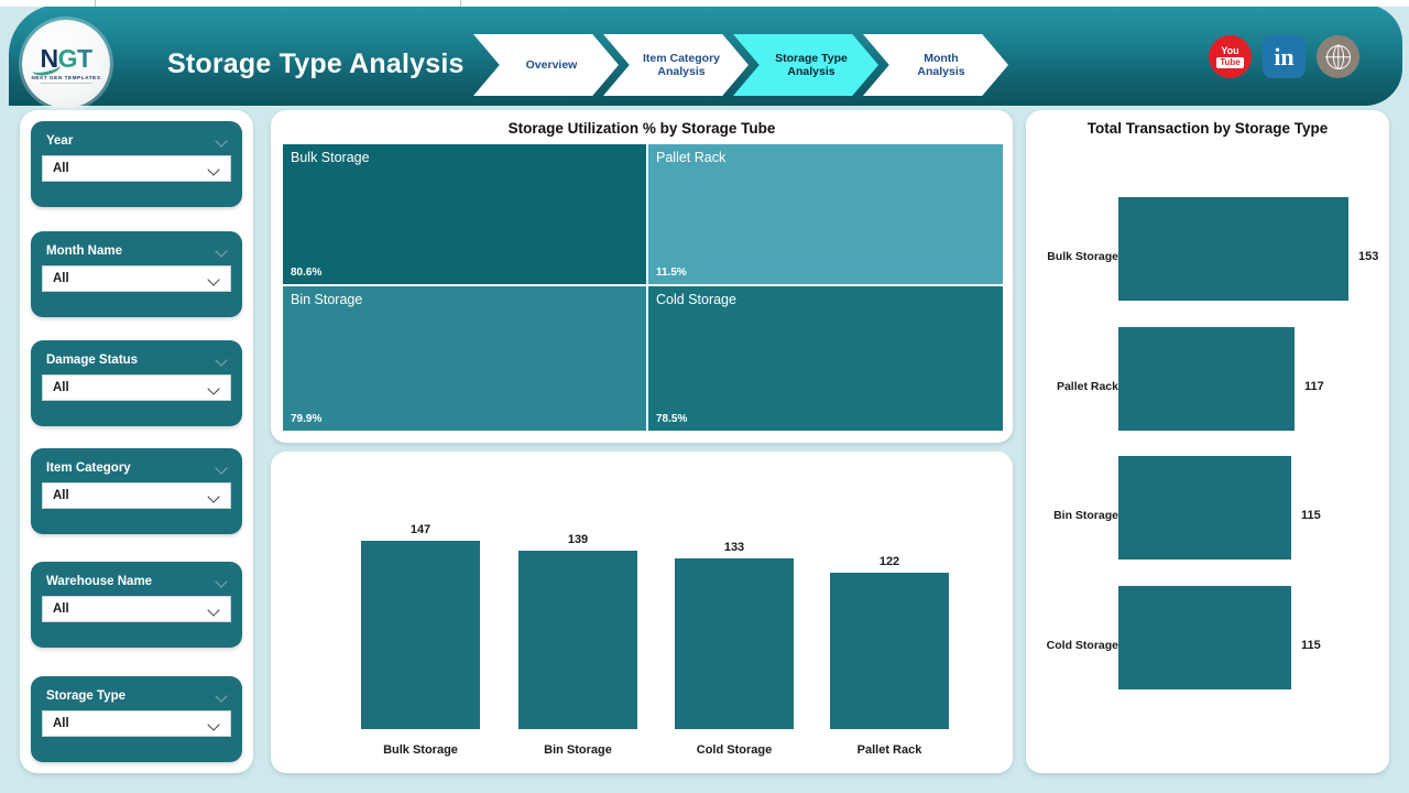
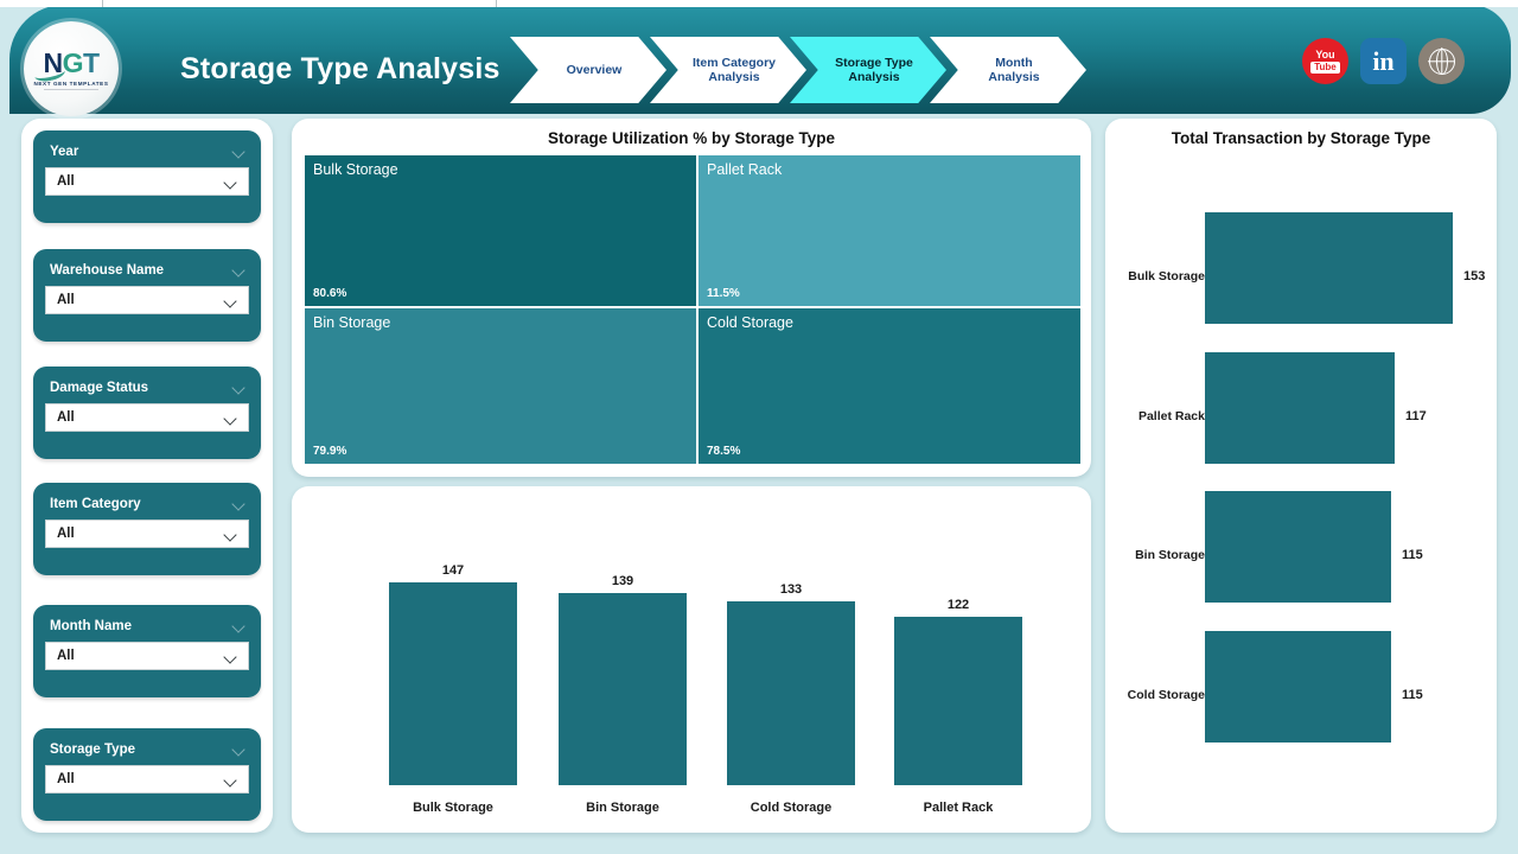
  NGT
  Storage Type Analysis
  Overview
  Item Category
  Analysis
  Storage Type
  Analysis
  Month
  Analysis
  You
  Tube
  in
  Year
  All
- Month Name
+ Warehouse Name
  All
  Damage Status
  All
  Item Category
  All
- Warehouse Name
+ Month Name
  All
  Storage Type
  All
- Storage Utilization % by Storage Tube
+ Storage Utilization % by Storage Type
  Bulk Storage
  80.6%
  Pallet Rack
  11.5%
  Bin Storage
  79.9%
  Cold Storage
  78.5%
  147
  Bulk Storage
  139
  Bin Storage
  133
  Cold Storage
  122
  Pallet Rack
  Total Transaction by Storage Type
  Bulk Storage
  153
  Pallet Rack
  117
  Bin Storage
  115
  Cold Storage
  115
